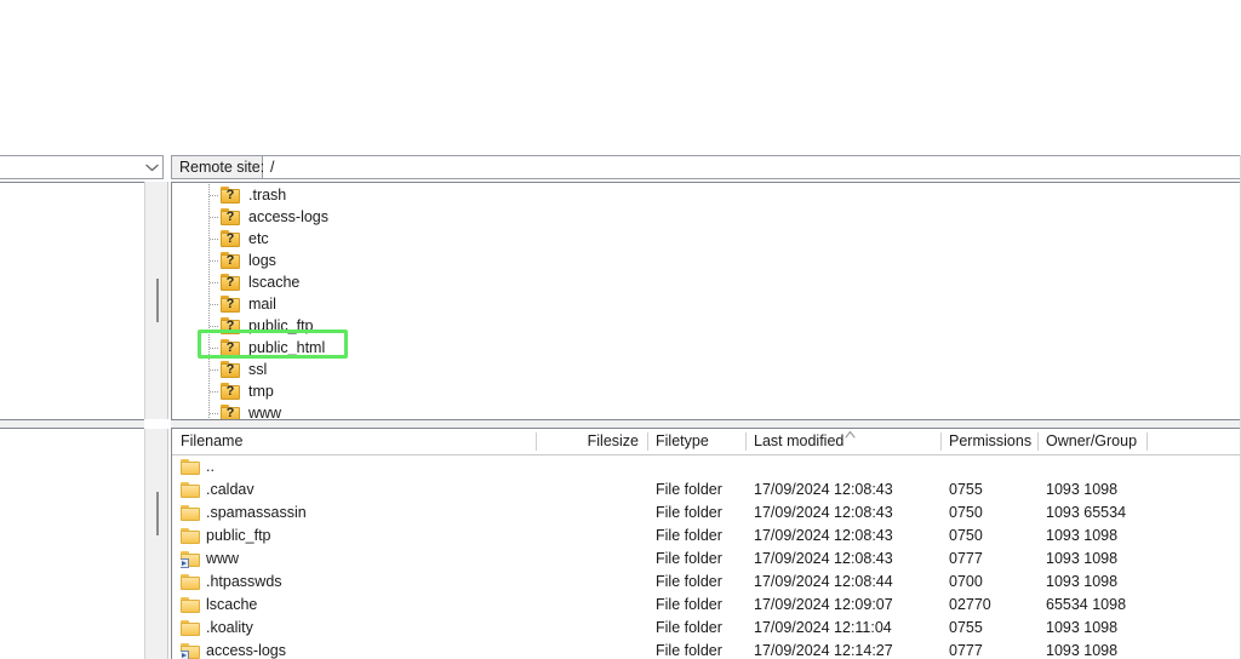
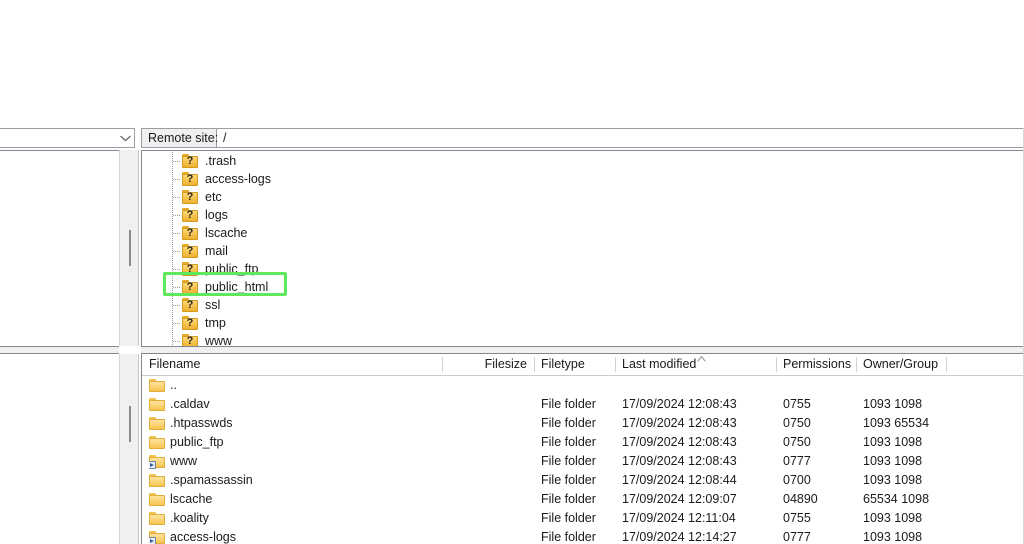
  Remote site
  /
  ?
  .trash
  ?
  access-logs
  ?
  etc
  ?
  logs
  ?
  lscache
  ?
  mail
  ?
  public_ftp
  ?
  public_html
  ?
  ssl
  ?
  tmp
  ?
  www
  Filename
  Filesize
  Filetype
  Last modified
  Permissions
  Owner/Group
  ..
  .caldav
  File folder
  17/09/2024 12:08:43
  0755
  1093 1098
- .spamassassin
+ .htpasswds
  File folder
  17/09/2024 12:08:43
  0750
  1093 65534
  public_ftp
  File folder
  17/09/2024 12:08:43
  0750
  1093 1098
  www
  File folder
  17/09/2024 12:08:43
  0777
  1093 1098
- .htpasswds
+ .spamassassin
  File folder
  17/09/2024 12:08:44
  0700
  1093 1098
  lscache
  File folder
  17/09/2024 12:09:07
- 02770
+ 04890
  65534 1098
  .koality
  File folder
  17/09/2024 12:11:04
  0755
  1093 1098
  access-logs
  File folder
  17/09/2024 12:14:27
  0777
  1093 1098
